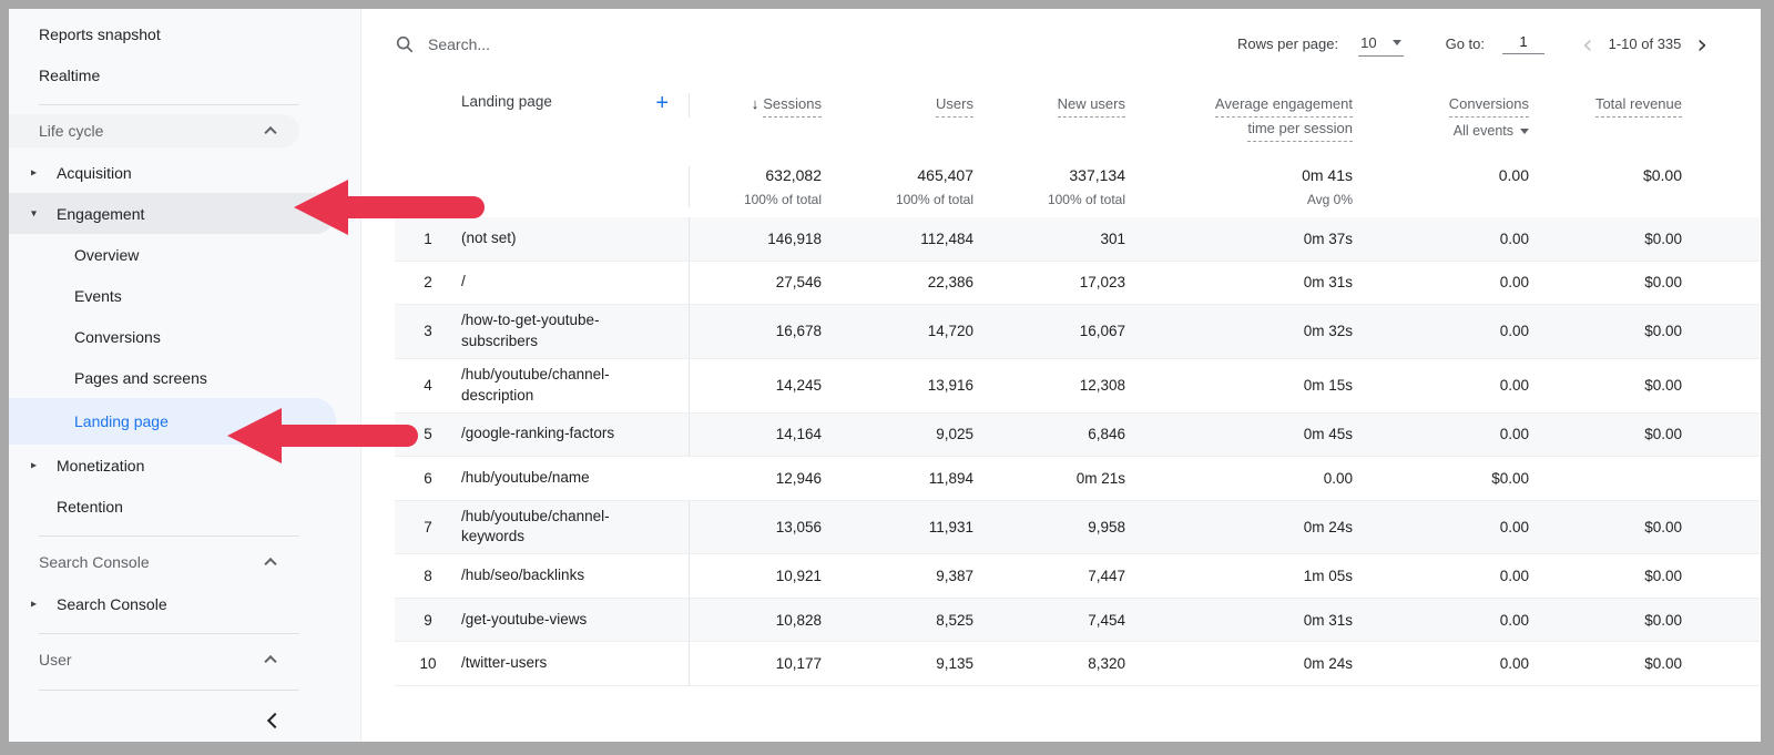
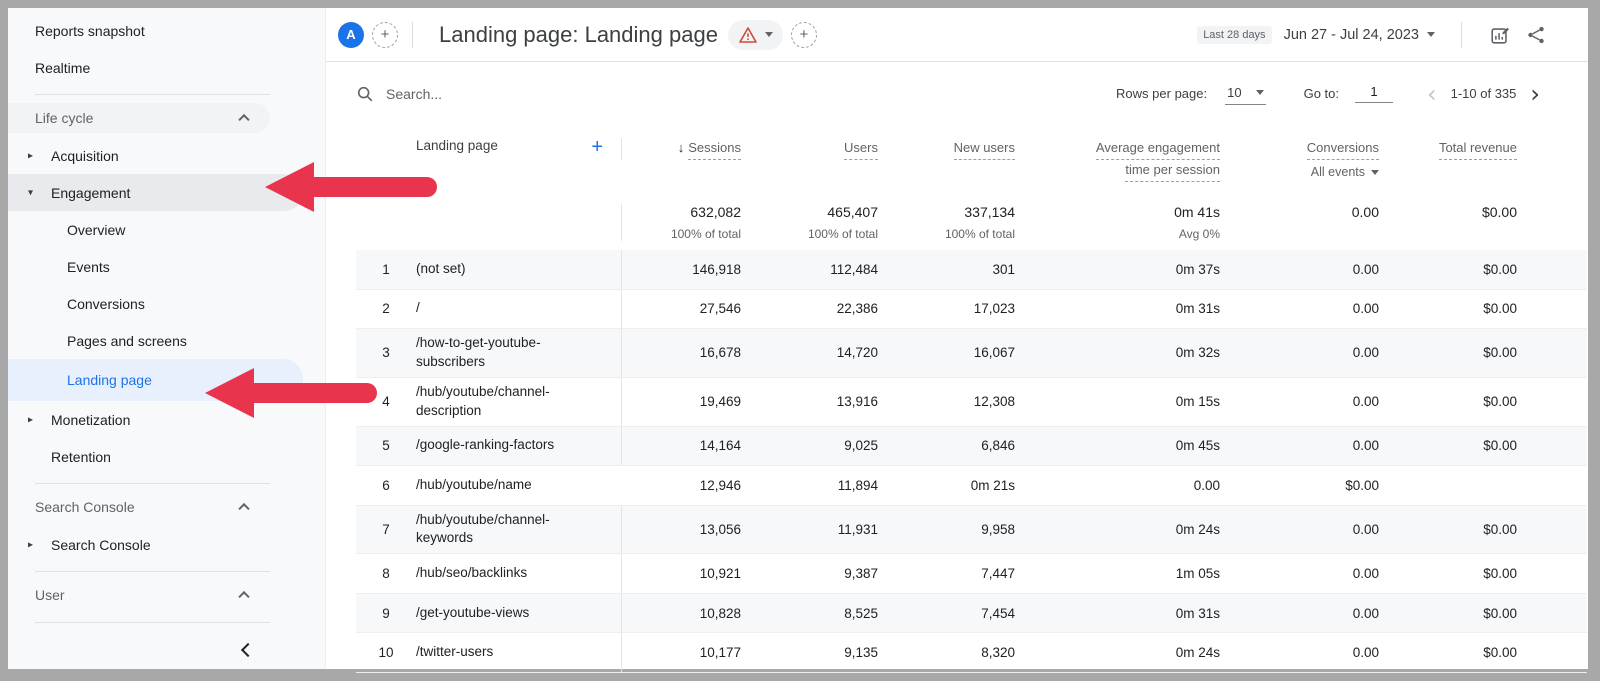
  Reports snapshot
  Realtime
  Life cycle
  Acquisition
  Engagement
  Overview
  Events
  Conversions
  Pages and screens
  Landing page
  Monetization
  Retention
  Search Console
  Search Console
  User
+ A
+ Landing page: Landing page
+ Last 28 days
+ Jun 27 - Jul 24, 2023
  Search...
  Rows per page:
  10
  Go to:
  1
  ‹
  1-10 of 335
  ›
  Landing page
  Sessions
  Users
  New users
  Average engagement
  time per session
  Conversions
  All events
  Total revenue
  632,082
  100% of total
  465,407
  100% of total
  337,134
  100% of total
  0m 41s
  Avg 0%
  0.00
  $0.00
  1
  (not set)
  146,918
  112,484
  301
  0m 37s
  0.00
  $0.00
  2
  /
  27,546
  22,386
  17,023
  0m 31s
  0.00
  $0.00
  3
  /how-to-get-youtube-subscribers
  16,678
  14,720
  16,067
  0m 32s
  0.00
  $0.00
  4
  /hub/youtube/channel-description
- 14,245
+ 19,469
  13,916
  12,308
  0m 15s
  0.00
  $0.00
  5
  /google-ranking-factors
  14,164
  9,025
  6,846
  0m 45s
  0.00
  $0.00
  6
  /hub/youtube/name
  12,946
  11,894
  0m 21s
  0.00
  $0.00
  7
  /hub/youtube/channel-keywords
  13,056
  11,931
  9,958
  0m 24s
  0.00
  $0.00
  8
  /hub/seo/backlinks
  10,921
  9,387
  7,447
  1m 05s
  0.00
  $0.00
  9
  /get-youtube-views
  10,828
  8,525
  7,454
  0m 31s
  0.00
  $0.00
  10
  /twitter-users
  10,177
  9,135
  8,320
  0m 24s
  0.00
  $0.00
